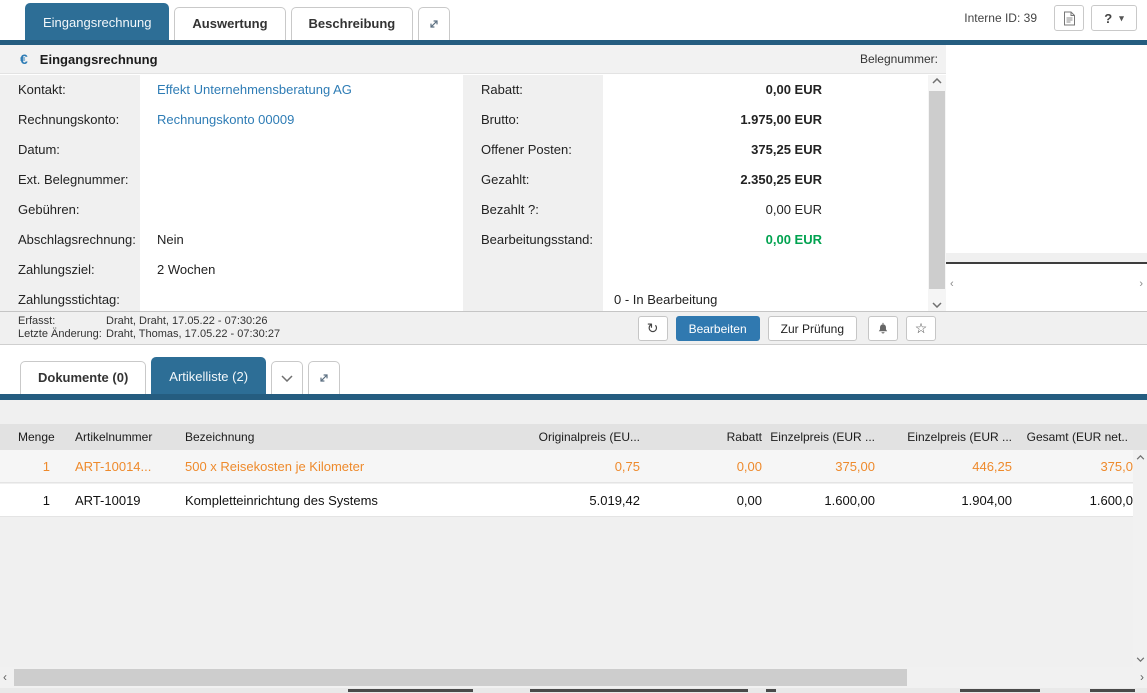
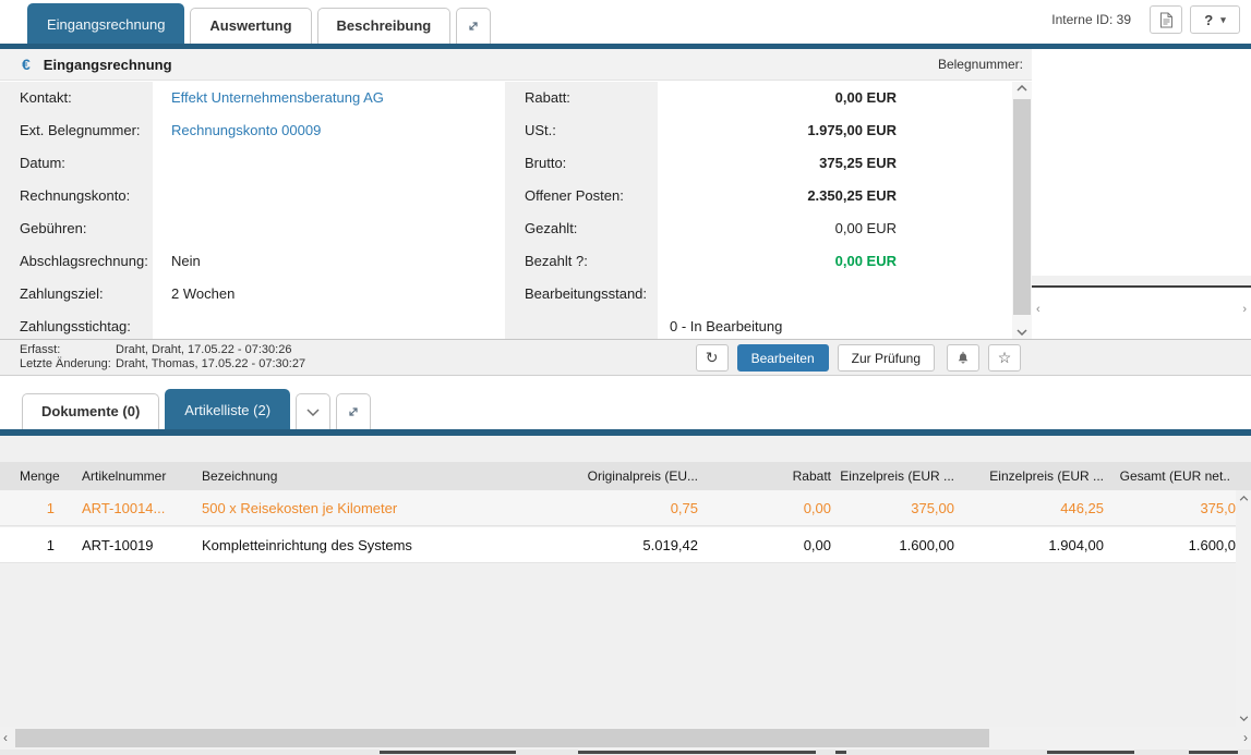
  Eingangsrechnung
  Auswertung
  Beschreibung
  Interne ID: 39
  ?
  ▾
  €
  Eingangsrechnung
  Belegnummer:
  Kontakt:
- Rechnungskonto:
+ Ext. Belegnummer:
  Datum:
- Ext. Belegnummer:
+ Rechnungskonto:
  Gebühren:
  Abschlagsrechnung:
  Zahlungsziel:
  Zahlungsstichtag:
  Effekt Unternehmensberatung AG
  Rechnungskonto 00009
  Nein
  2 Wochen
  Rabatt:
+ USt.:
  Brutto:
  Offener Posten:
  Gezahlt:
  Bezahlt ?:
  Bearbeitungsstand:
  0,00 EUR
  1.975,00 EUR
  375,25 EUR
  2.350,25 EUR
  0,00 EUR
  0,00 EUR
  0 - In Bearbeitung
  ‹
  ›
  Erfasst:
  Draht, Draht, 17.05.22 - 07:30:26
  Letzte Änderung:
  Draht, Thomas, 17.05.22 - 07:30:27
  ↻
  Bearbeiten
  Zur Prüfung
  ☆
  Dokumente (0)
  Artikelliste (2)
  Menge
  Artikelnummer
  Bezeichnung
  Originalpreis (EU...
  Rabatt
  Einzelpreis (EUR ...
  Einzelpreis (EUR ...
  Gesamt (EUR net..
  1
  ART-10014...
  500 x Reisekosten je Kilometer
  0,75
  0,00
  375,00
  446,25
  375,0
  1
  ART-10019
  Kompletteinrichtung des Systems
  5.019,42
  0,00
  1.600,00
  1.904,00
  1.600,0
  ‹
  ›
